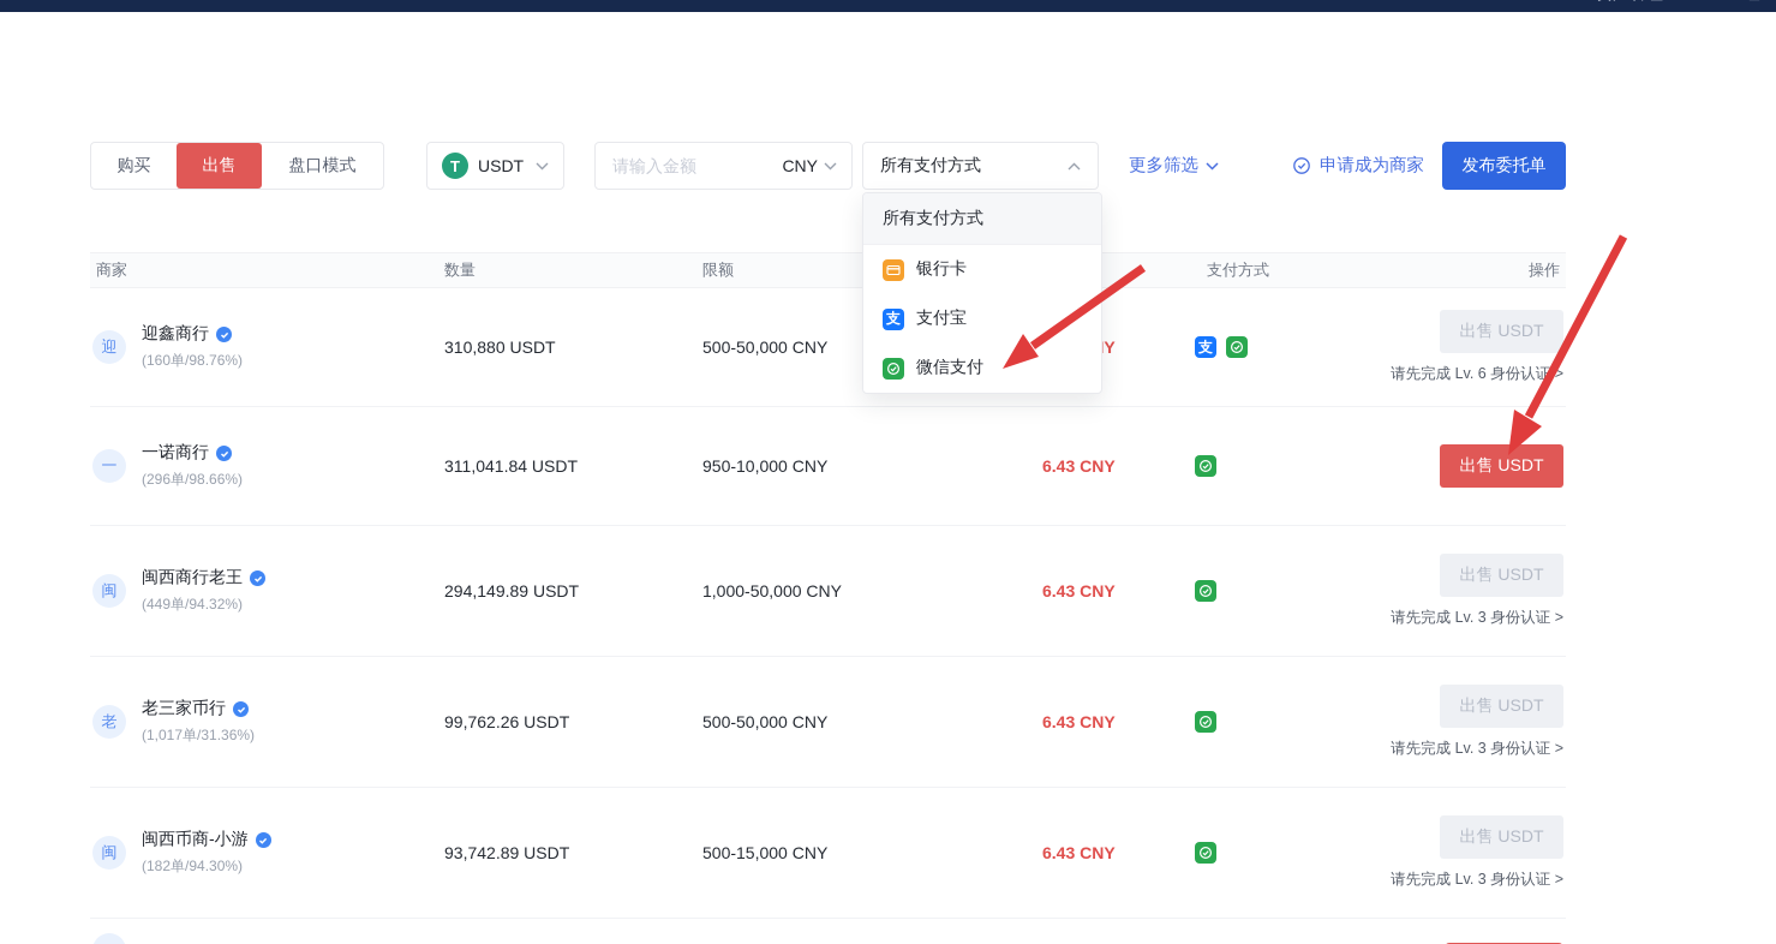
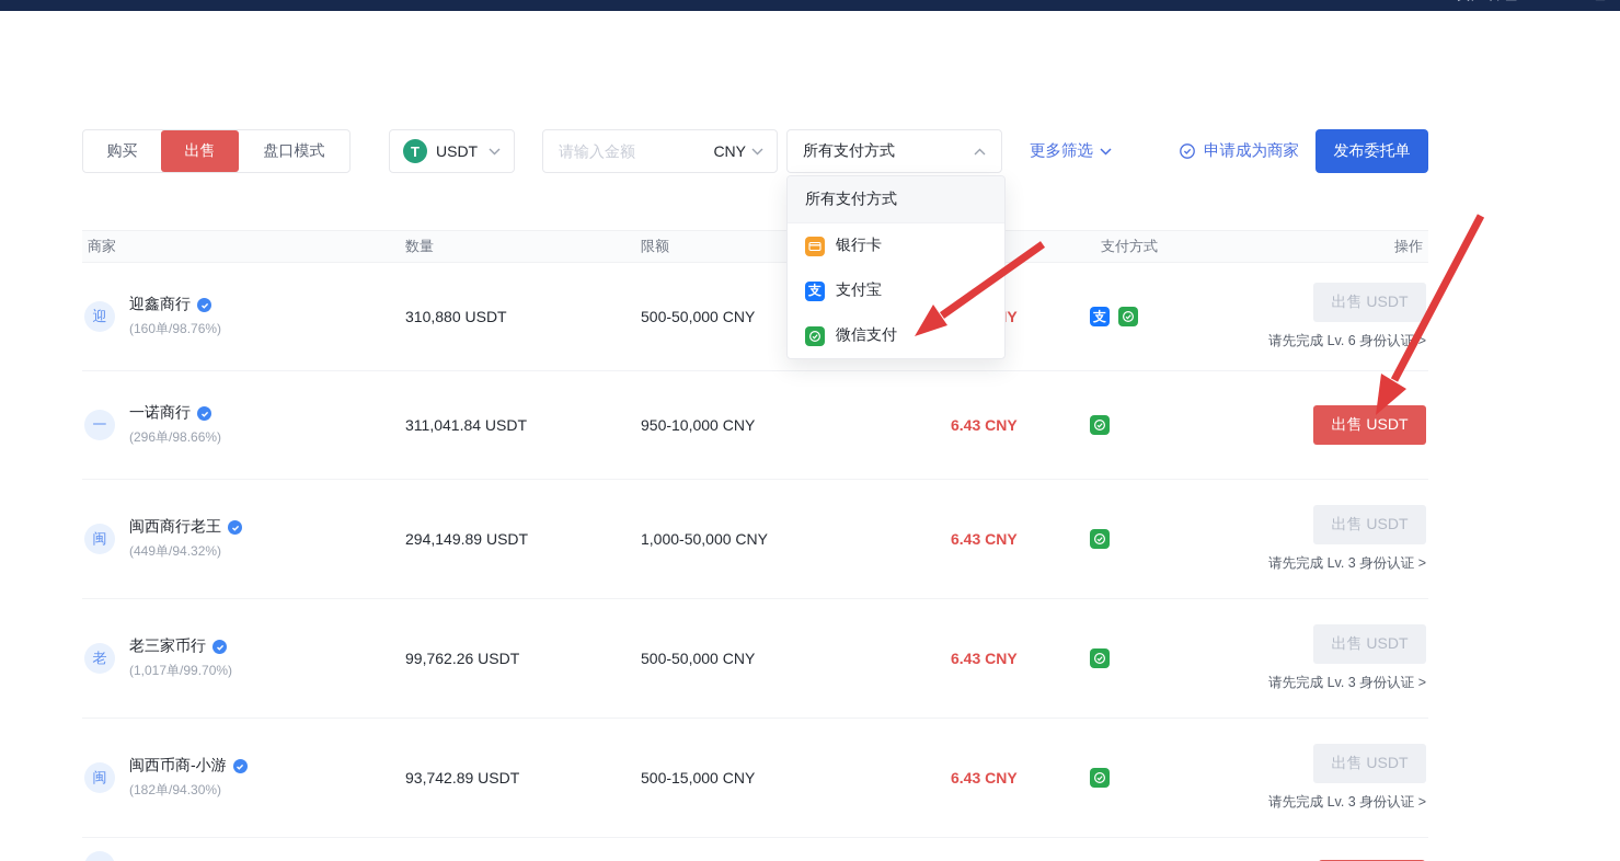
  购买
  出售
  盘口模式
  T
  USDT
  请输入金额
  CNY
  所有支付方式
  更多筛选
  申请成为商家
  发布委托单
  商家
  数量
  限额
  支付方式
  操作
  迎
  迎鑫商行
  (160单/98.76%)
  310,880 USDT
  500-50,000 CNY
  支
  出售 USDT
  请先完成 Lv. 6 身份认证 >
  一
  一诺商行
  (296单/98.66%)
  311,041.84 USDT
  950-10,000 CNY
  6.43 CNY
  出售 USDT
  闽
  闽西商行老王
  (449单/94.32%)
  294,149.89 USDT
  1,000-50,000 CNY
  6.43 CNY
  出售 USDT
  请先完成 Lv. 3 身份认证 >
  老
  老三家币行
- (1,017单/31.36%)
+ (1,017单/99.70%)
  99,762.26 USDT
  500-50,000 CNY
  6.43 CNY
  出售 USDT
  请先完成 Lv. 3 身份认证 >
  闽
  闽西币商-小游
  (182单/94.30%)
  93,742.89 USDT
  500-15,000 CNY
  6.43 CNY
  出售 USDT
  请先完成 Lv. 3 身份认证 >
  所有支付方式
  银行卡
  支
  支付宝
  微信支付
